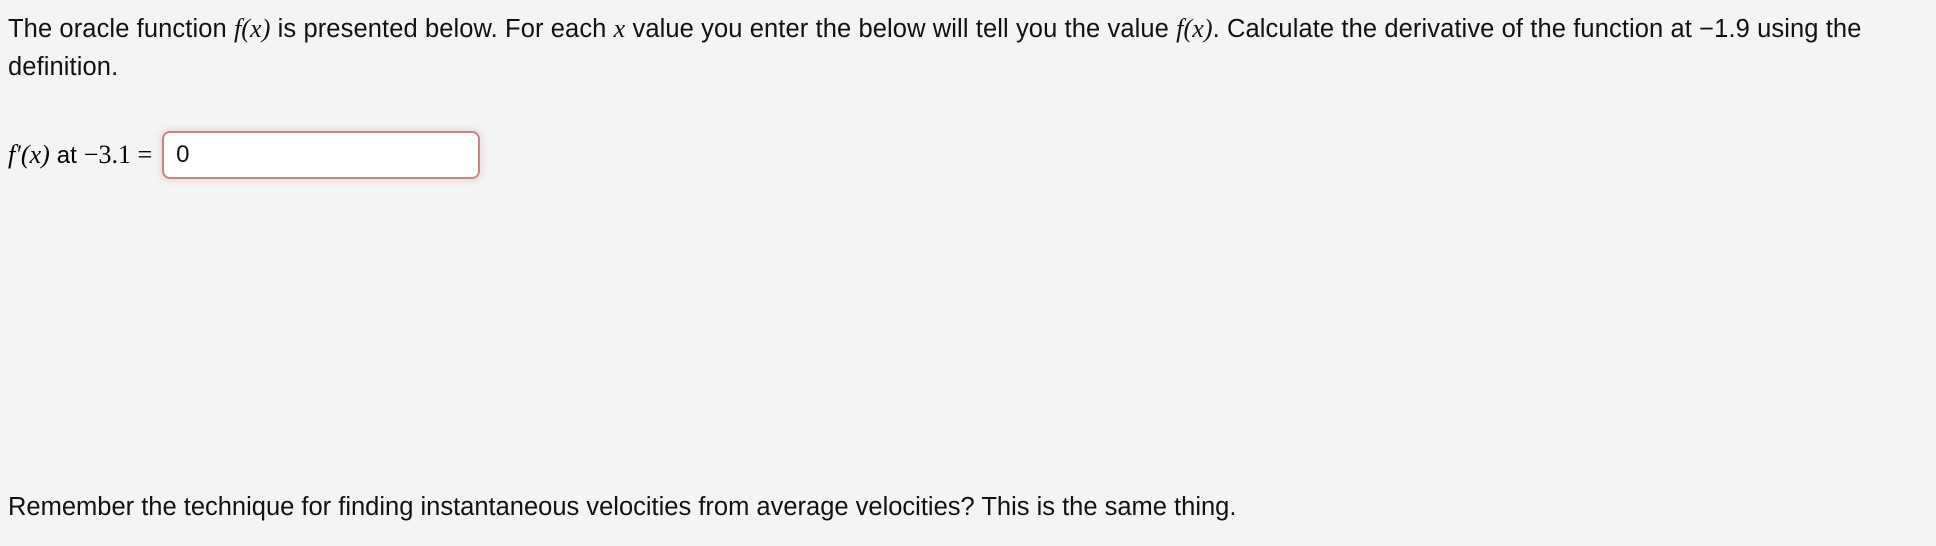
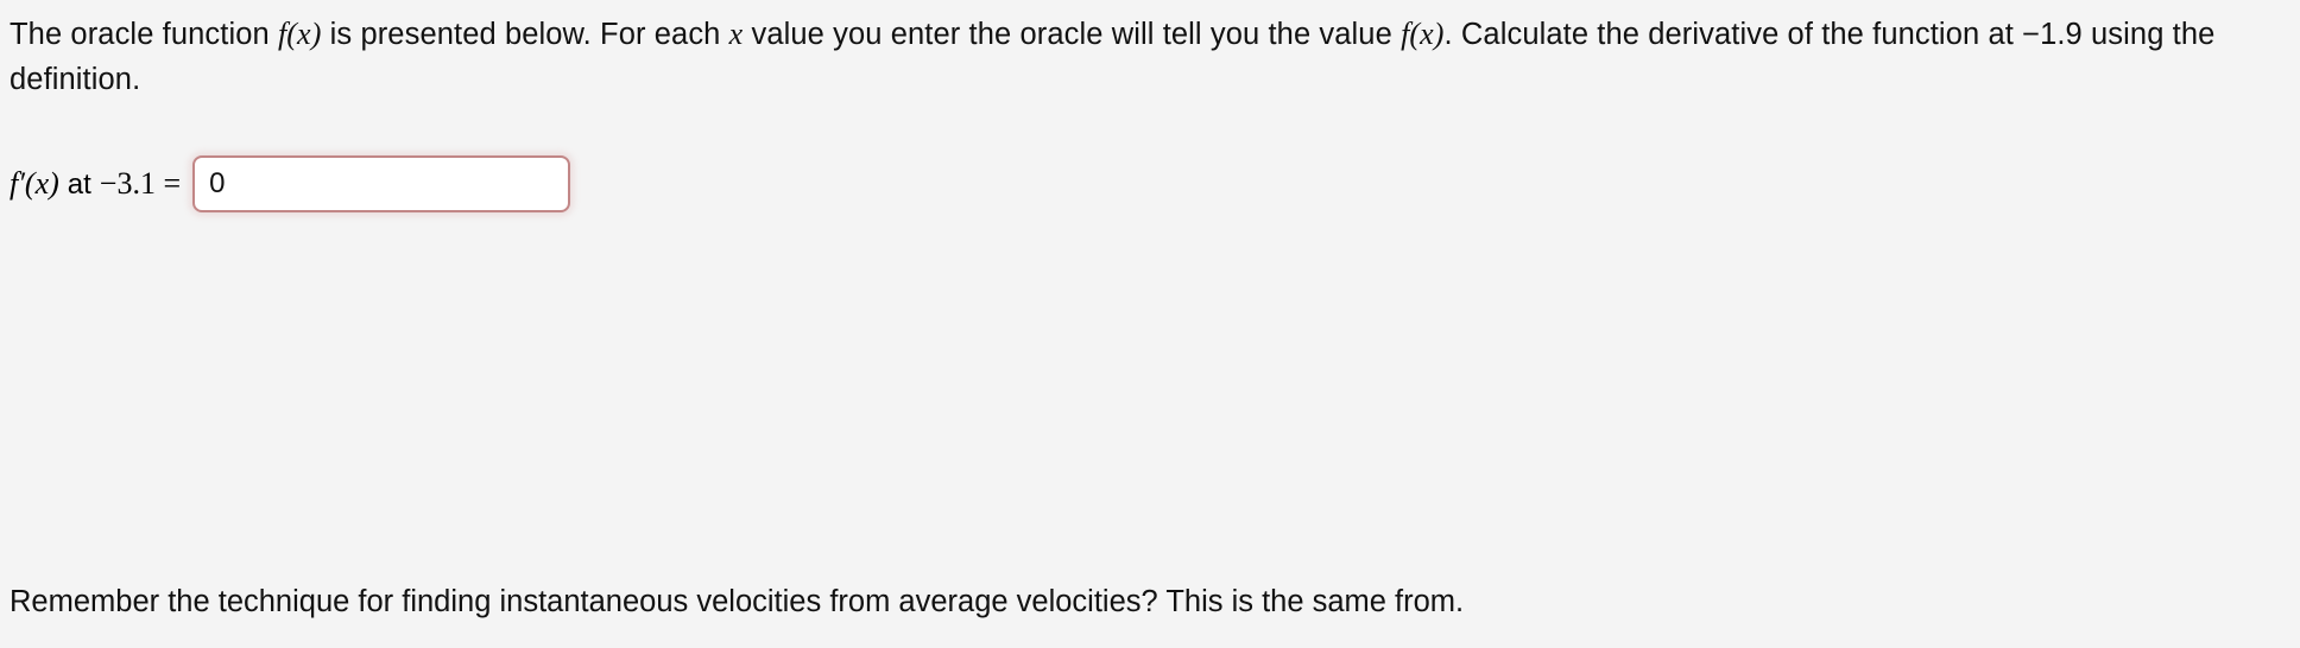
- The oracle function f(x) is presented below. For each x value you enter the below will tell you the value f(x). Calculate the derivative of the function at −1.9 using the definition.
+ The oracle function f(x) is presented below. For each x value you enter the oracle will tell you the value f(x). Calculate the derivative of the function at −1.9 using the definition.
  f′(x) at −3.1 =
  0
- Remember the technique for finding instantaneous velocities from average velocities? This is the same thing.
+ Remember the technique for finding instantaneous velocities from average velocities? This is the same from.
